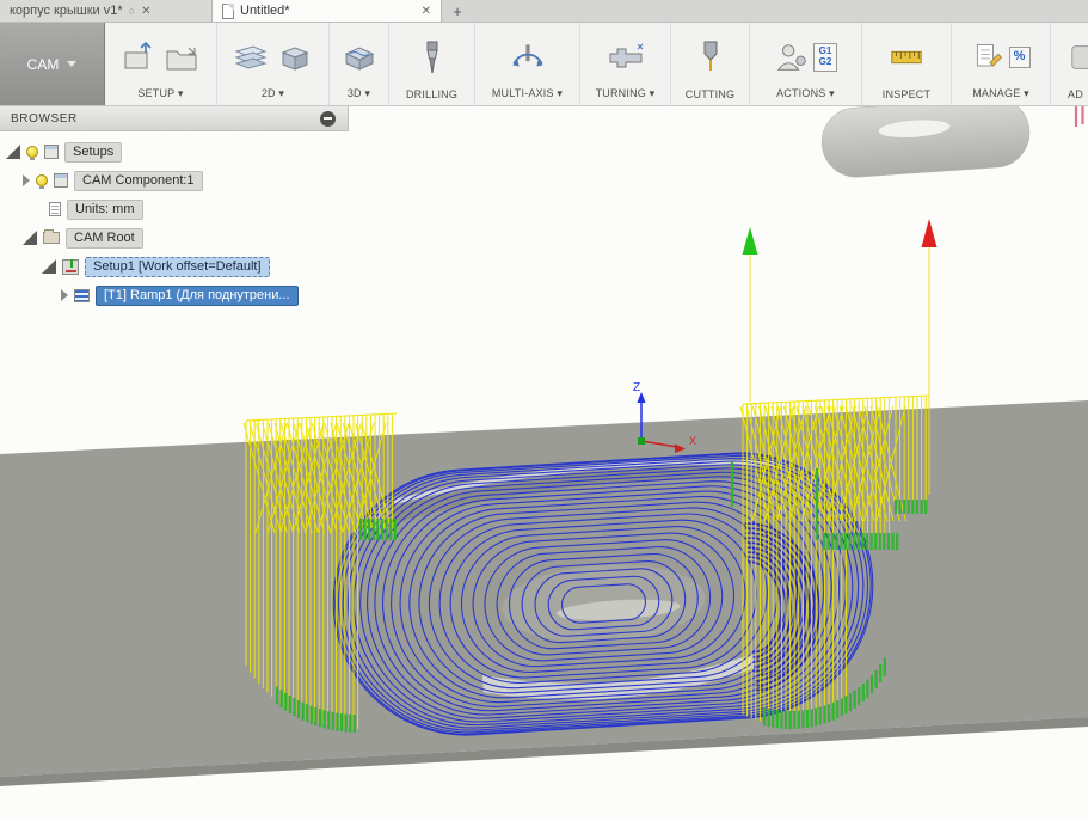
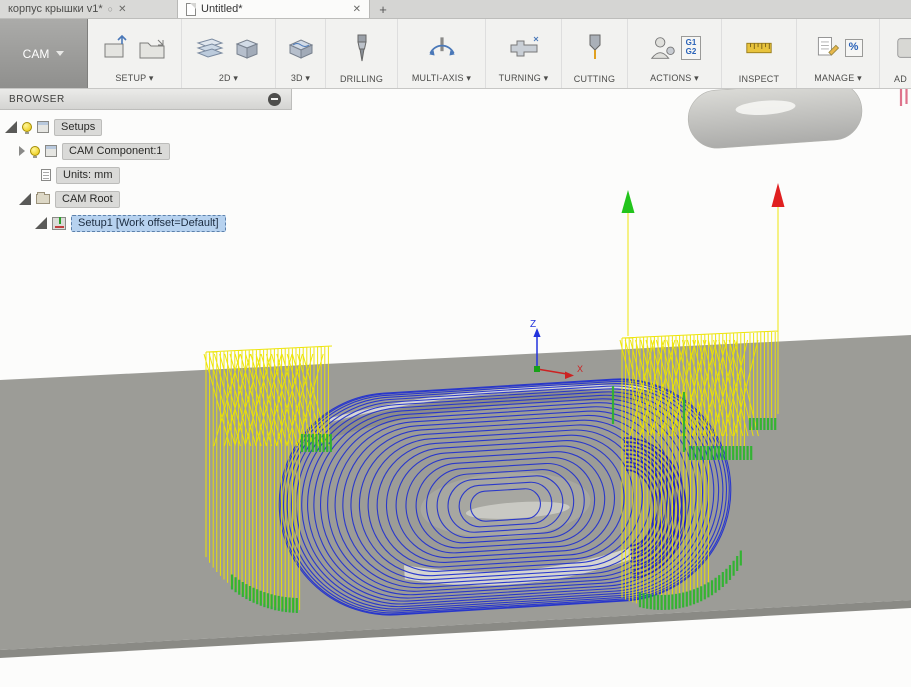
  Z
  X
  корпус крышки v1*
  ○
  ✕
  Untitled*
  ✕
  +
  CAM
  SETUP ▾
  2D ▾
  3D ▾
  DRILLING
  MULTI-AXIS ▾
  TURNING ▾
  CUTTING
  G1
  G2
  ACTIONS ▾
  INSPECT
  %
  MANAGE ▾
  AD
  BROWSER
  Setups
  CAM Component:1
  Units: mm
  CAM Root
  Setup1 [Work offset=Default]
- [T1] Ramp1 (Для поднутрени...
